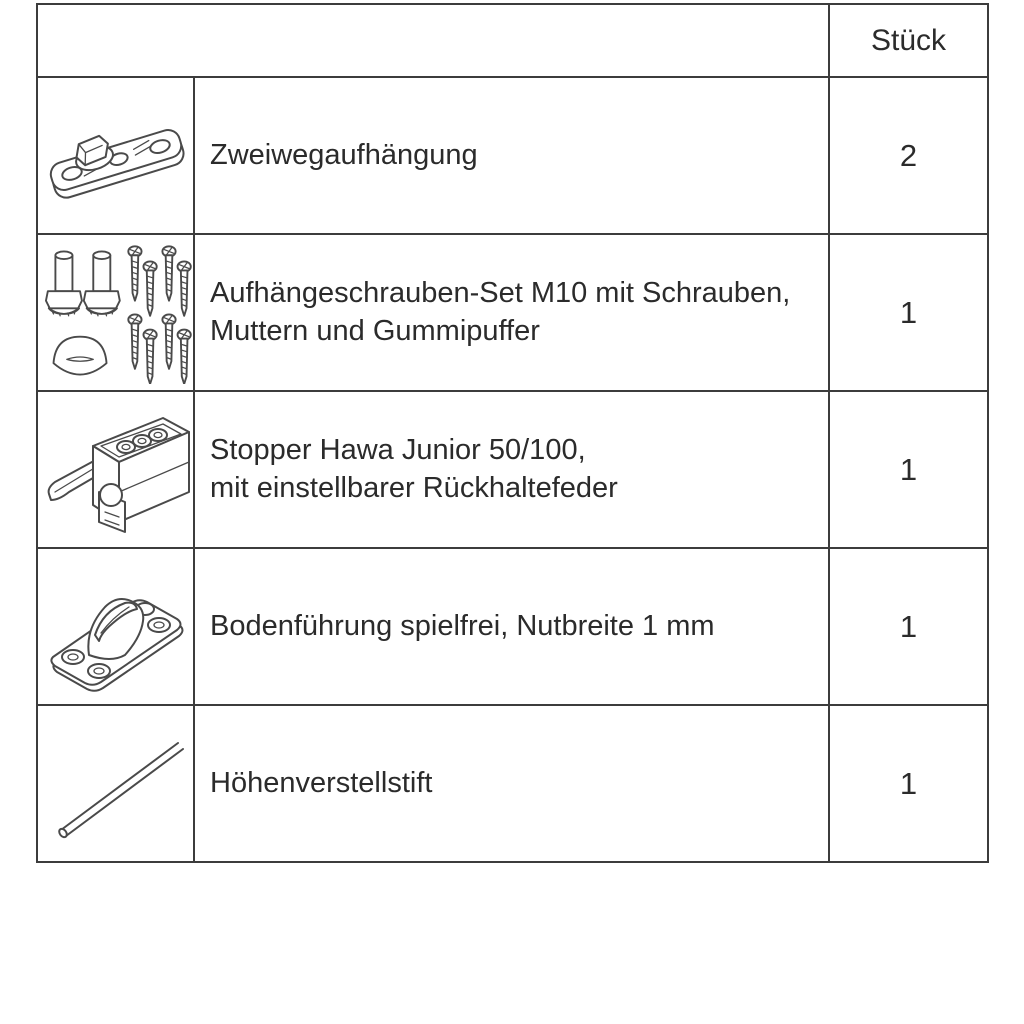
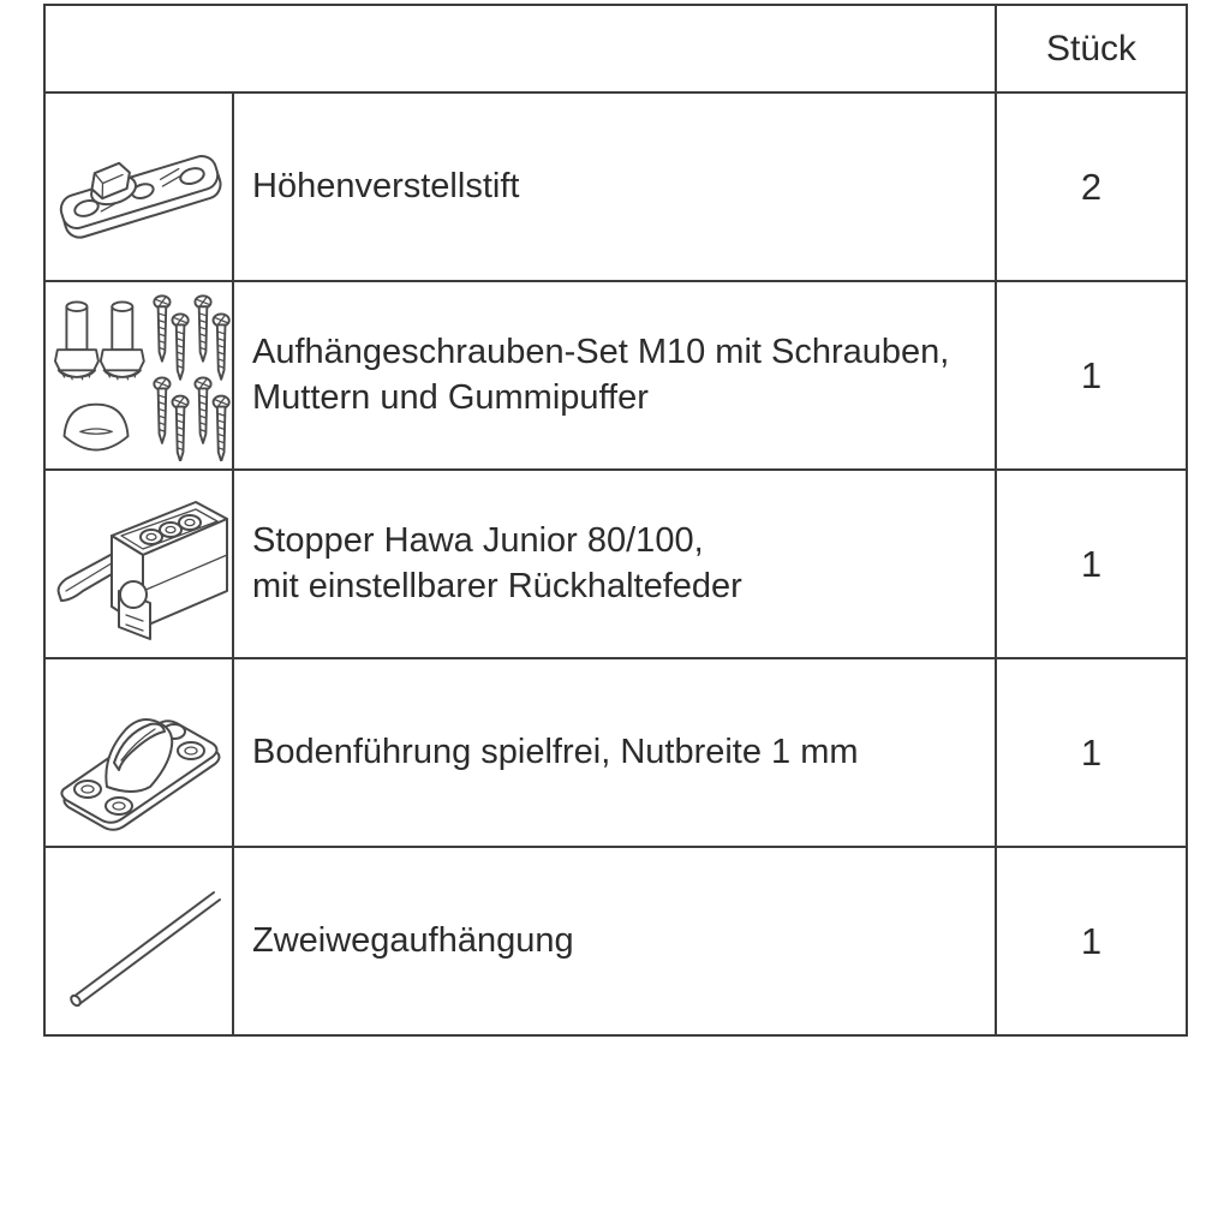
  	Stück
- 	Zweiwegaufhängung	2
+ 	Höhenverstellstift	2
  	Aufhängeschrauben-Set M10 mit Schrauben, Muttern und Gummipuffer	1
- 	Stopper Hawa Junior 50/100, mit einstellbarer Rückhaltefeder	1
+ 	Stopper Hawa Junior 80/100, mit einstellbarer Rückhaltefeder	1
  	Bodenführung spielfrei, Nutbreite 1 mm	1
- 	Höhenverstellstift	1
+ 	Zweiwegaufhängung	1
